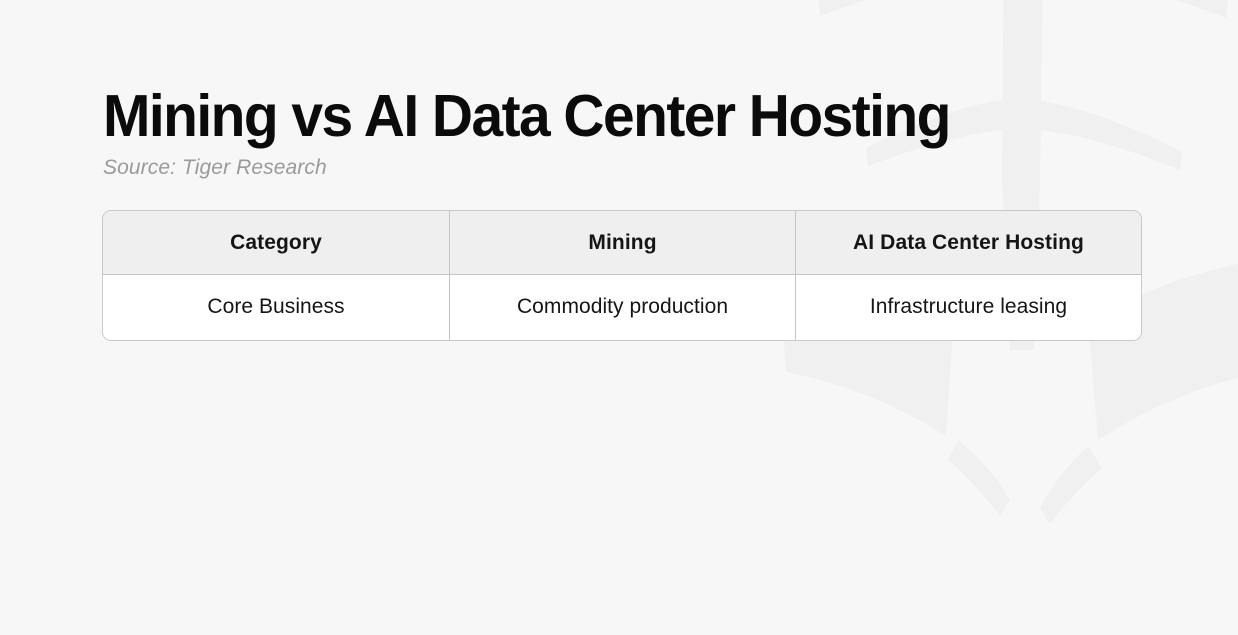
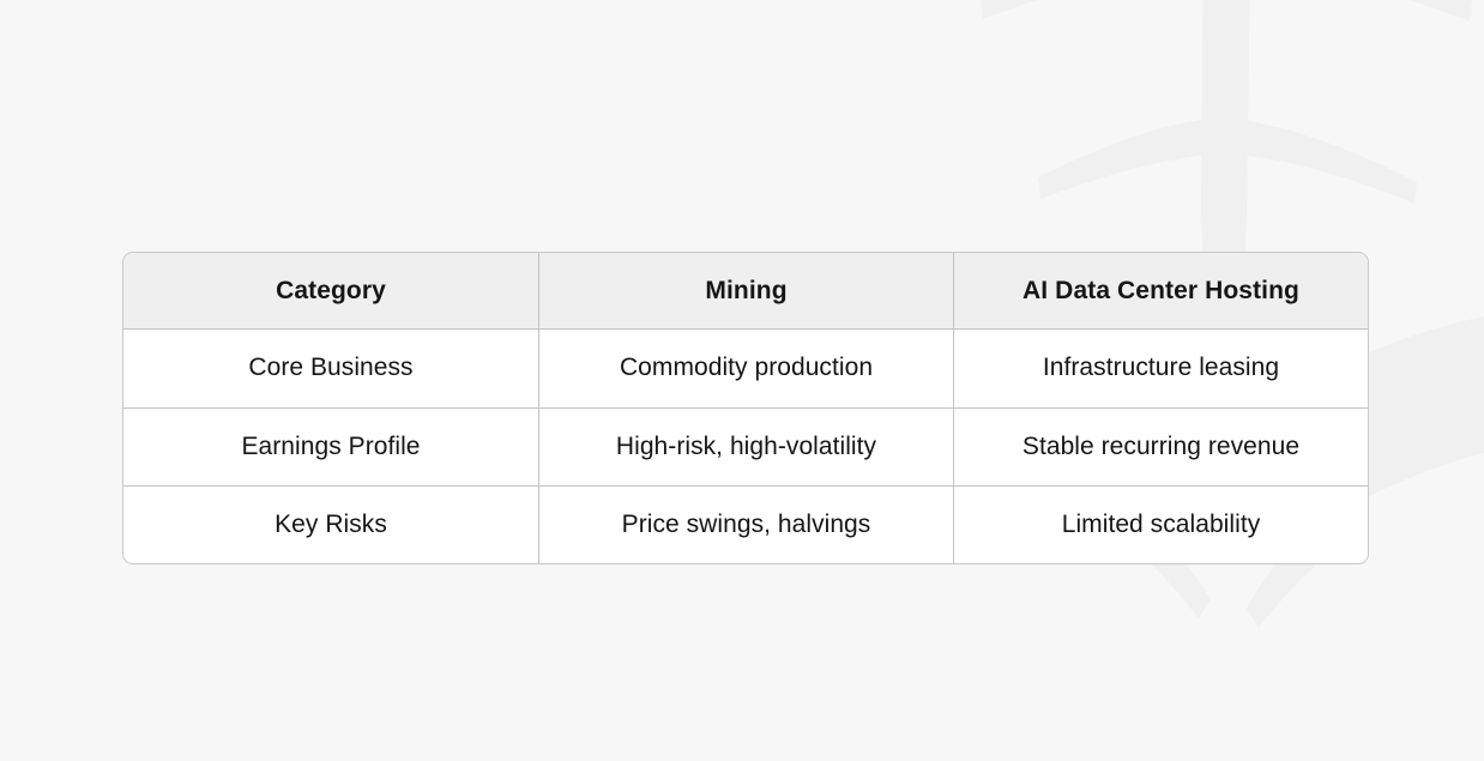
- Mining vs AI Data Center Hosting
- Source: Tiger Research
  Category	Mining	AI Data Center Hosting
  Core Business	Commodity production	Infrastructure leasing
+ Earnings Profile	High-risk, high-volatility	Stable recurring revenue
+ Key Risks	Price swings, halvings	Limited scalability
